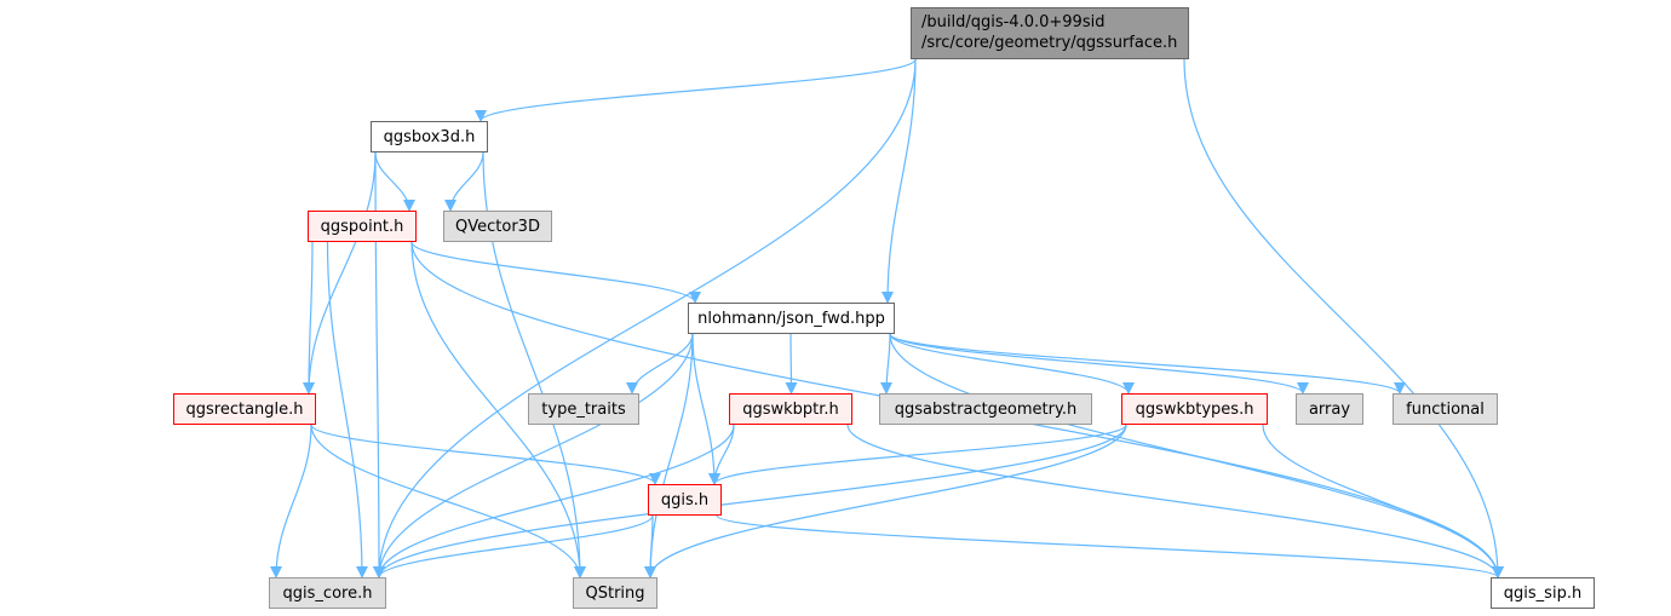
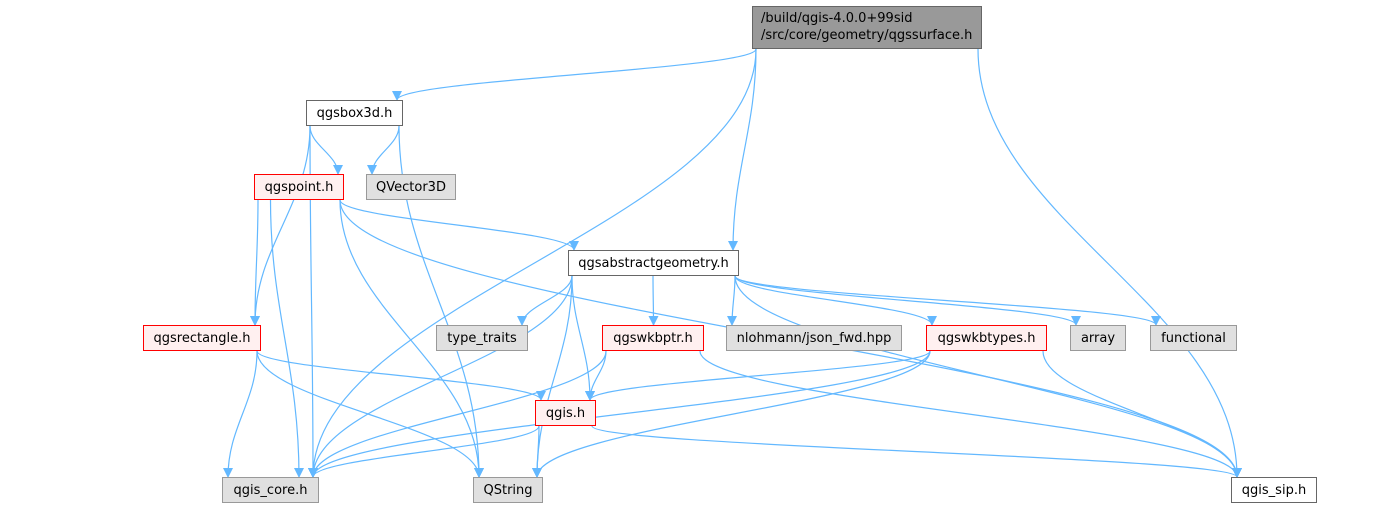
  /build/qgis-4.0.0+99sid
  /src/core/geometry/qgssurface.h
  qgsbox3d.h
  qgspoint.h
  QVector3D
- nlohmann/json_fwd.hpp
+ qgsabstractgeometry.h
  qgsrectangle.h
  type_traits
  qgswkbptr.h
- qgsabstractgeometry.h
+ nlohmann/json_fwd.hpp
  qgswkbtypes.h
  array
  functional
  qgis.h
  qgis_core.h
  QString
  qgis_sip.h
